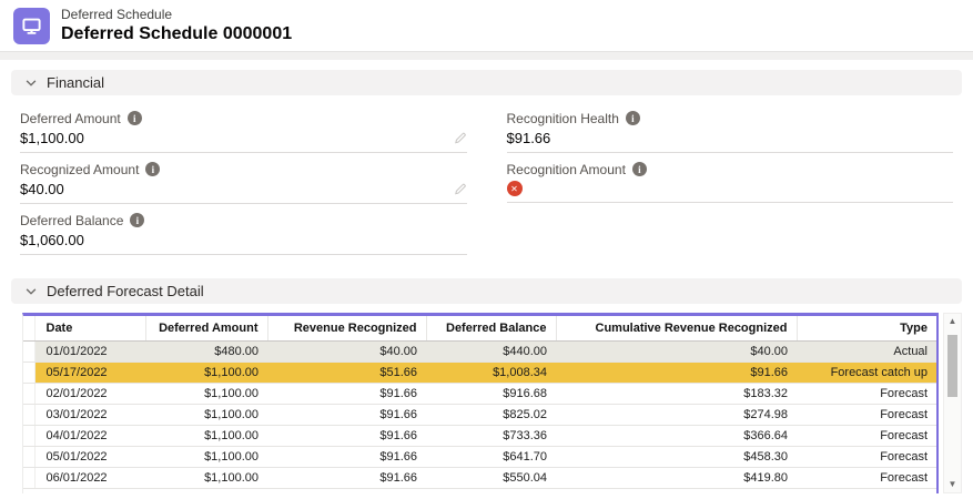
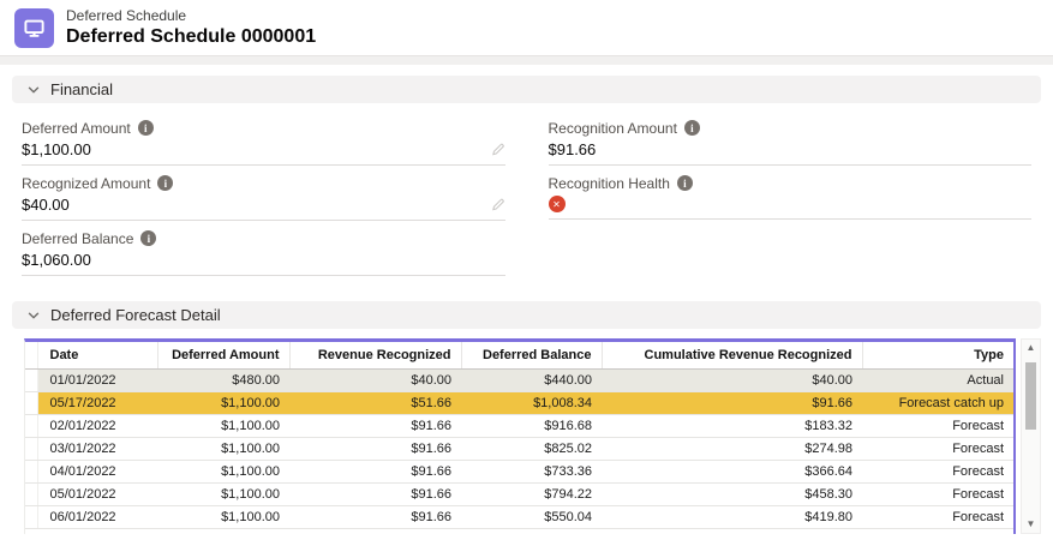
  Deferred Schedule
  Deferred Schedule 0000001
  Financial
  Deferred Amount
  i
  $1,100.00
  Recognized Amount
  i
  $40.00
  Deferred Balance
  i
  $1,060.00
- Recognition Health
+ Recognition Amount
  i
  $91.66
- Recognition Amount
+ Recognition Health
  i
  ✕
  Deferred Forecast Detail
  	Date	Deferred Amount	Revenue Recognized	Deferred Balance	Cumulative Revenue Recognized	Type
  	01/01/2022	$480.00	$40.00	$440.00	$40.00	Actual
  	05/17/2022	$1,100.00	$51.66	$1,008.34	$91.66	Forecast catch up
  	02/01/2022	$1,100.00	$91.66	$916.68	$183.32	Forecast
  	03/01/2022	$1,100.00	$91.66	$825.02	$274.98	Forecast
  	04/01/2022	$1,100.00	$91.66	$733.36	$366.64	Forecast
- 	05/01/2022	$1,100.00	$91.66	$641.70	$458.30	Forecast
+ 	05/01/2022	$1,100.00	$91.66	$794.22	$458.30	Forecast
  	06/01/2022	$1,100.00	$91.66	$550.04	$419.80	Forecast
  ▲
  ▼
